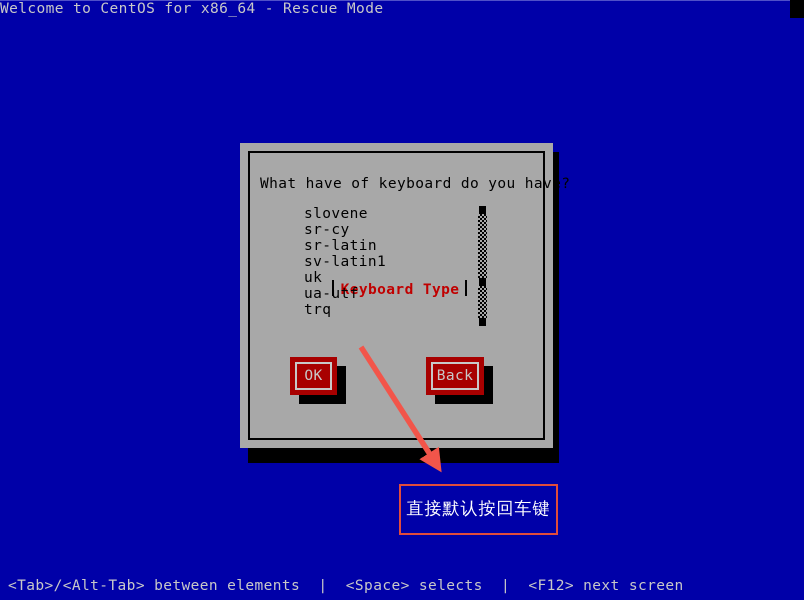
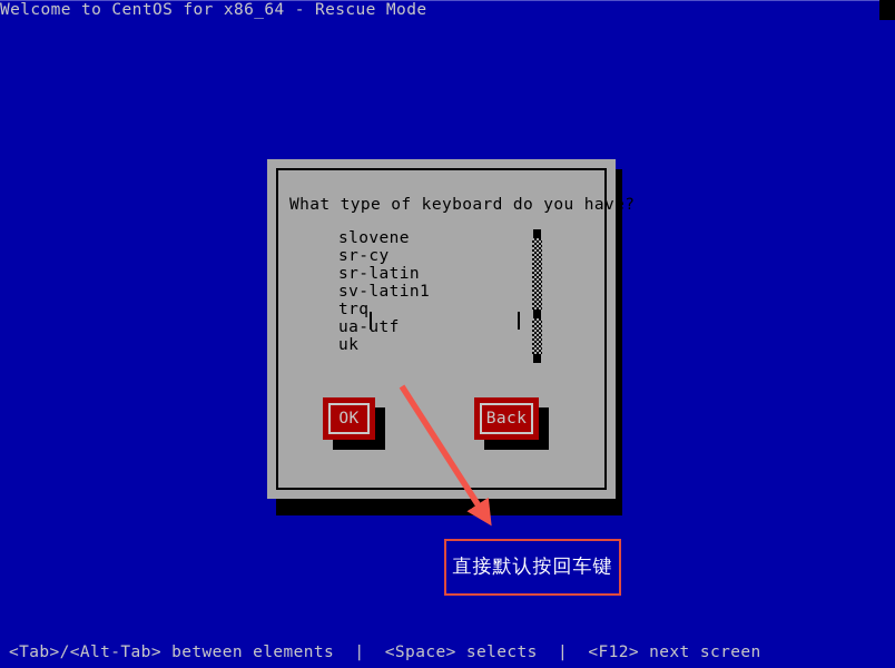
  Welcome to CentOS for x86_64 - Rescue Mode
- Keyboard Type
- What have of keyboard do you have?
+ What type of keyboard do you have?
  slovene
  sr-cy
  sr-latin
  sv-latin1
- uk
+ trq
  ua-utf
- trq
+ uk
  OK
  Back
  直接默认按回车键
  <Tab>/<Alt-Tab> between elements | <Space> selects | <F12> next screen
